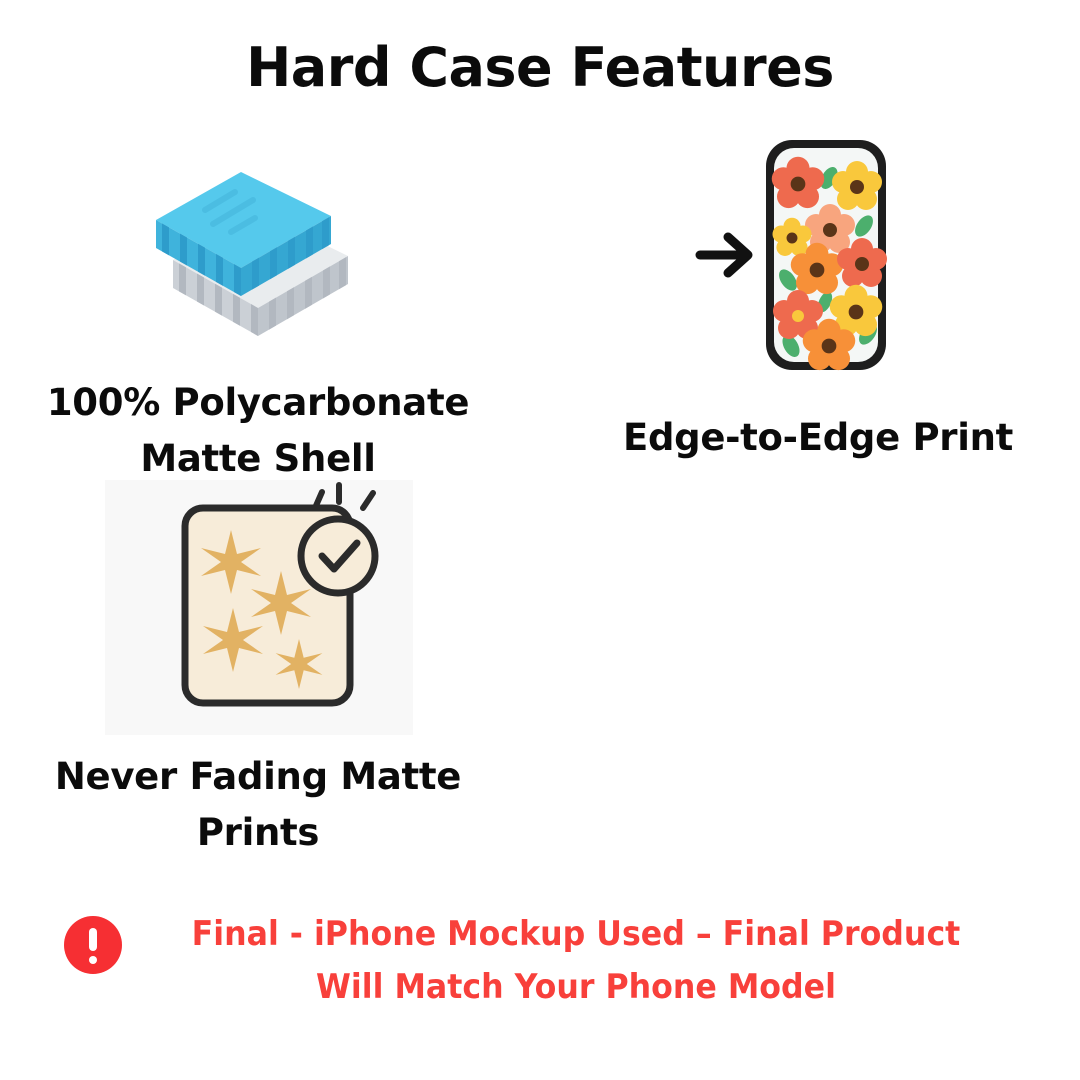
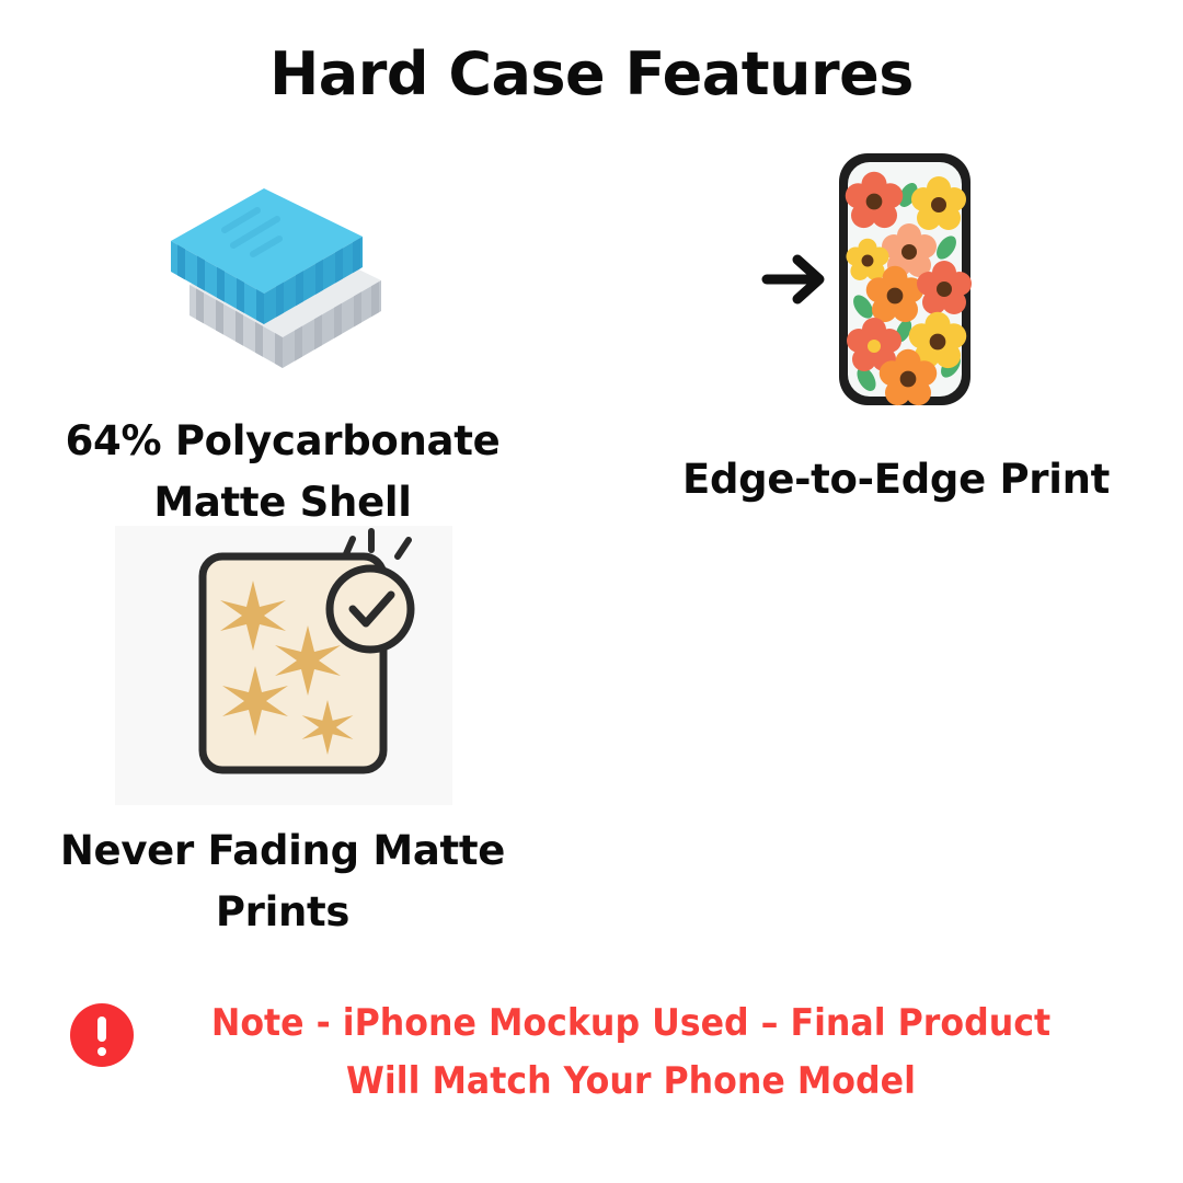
  Hard Case Features
- 100% Polycarbonate Matte Shell
+ 64% Polycarbonate Matte Shell
  Edge-to-Edge Print
  Never Fading Matte Prints
- Final - iPhone Mockup Used – Final Product Will Match Your Phone Model
+ Note - iPhone Mockup Used – Final Product Will Match Your Phone Model
